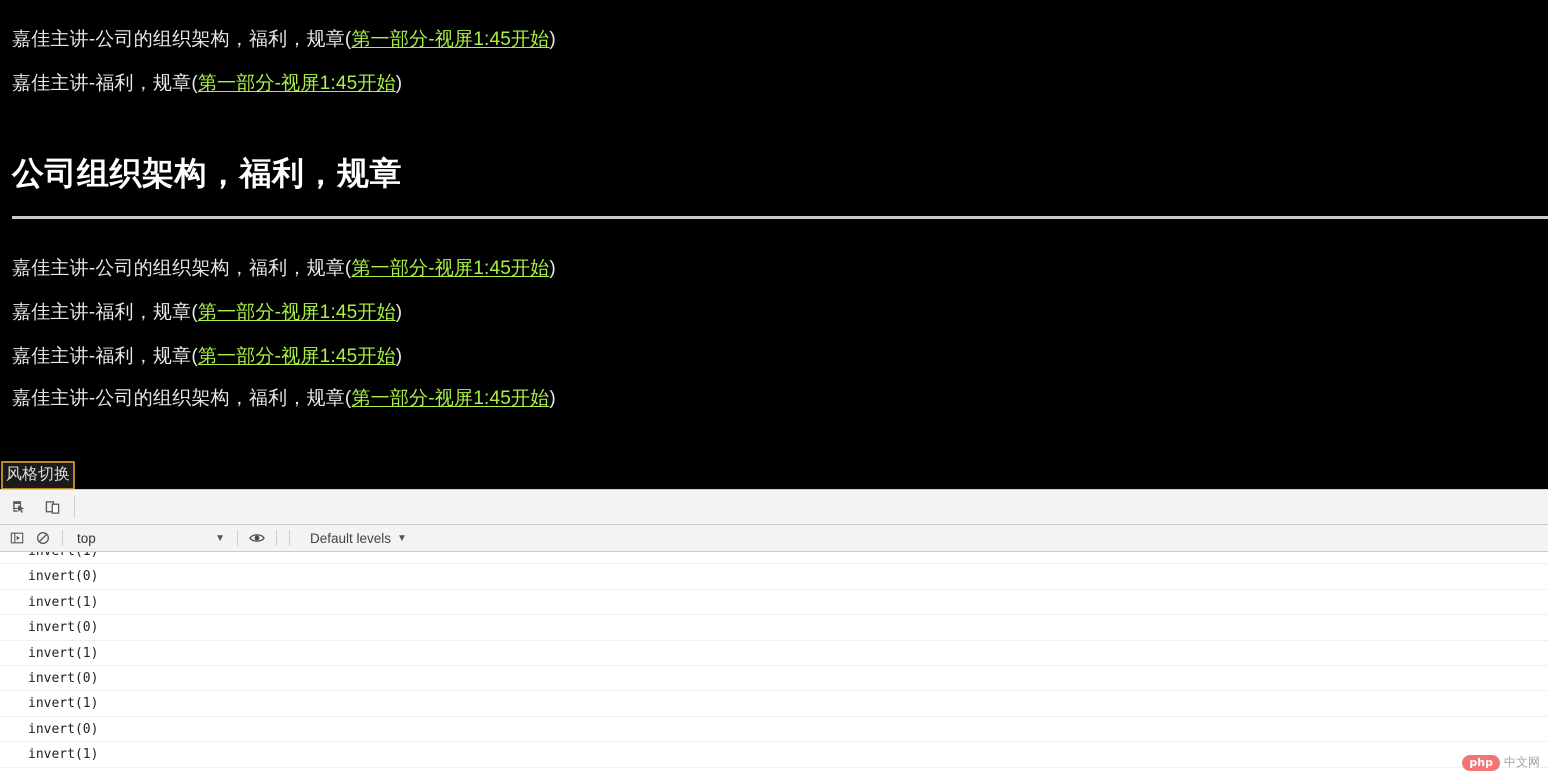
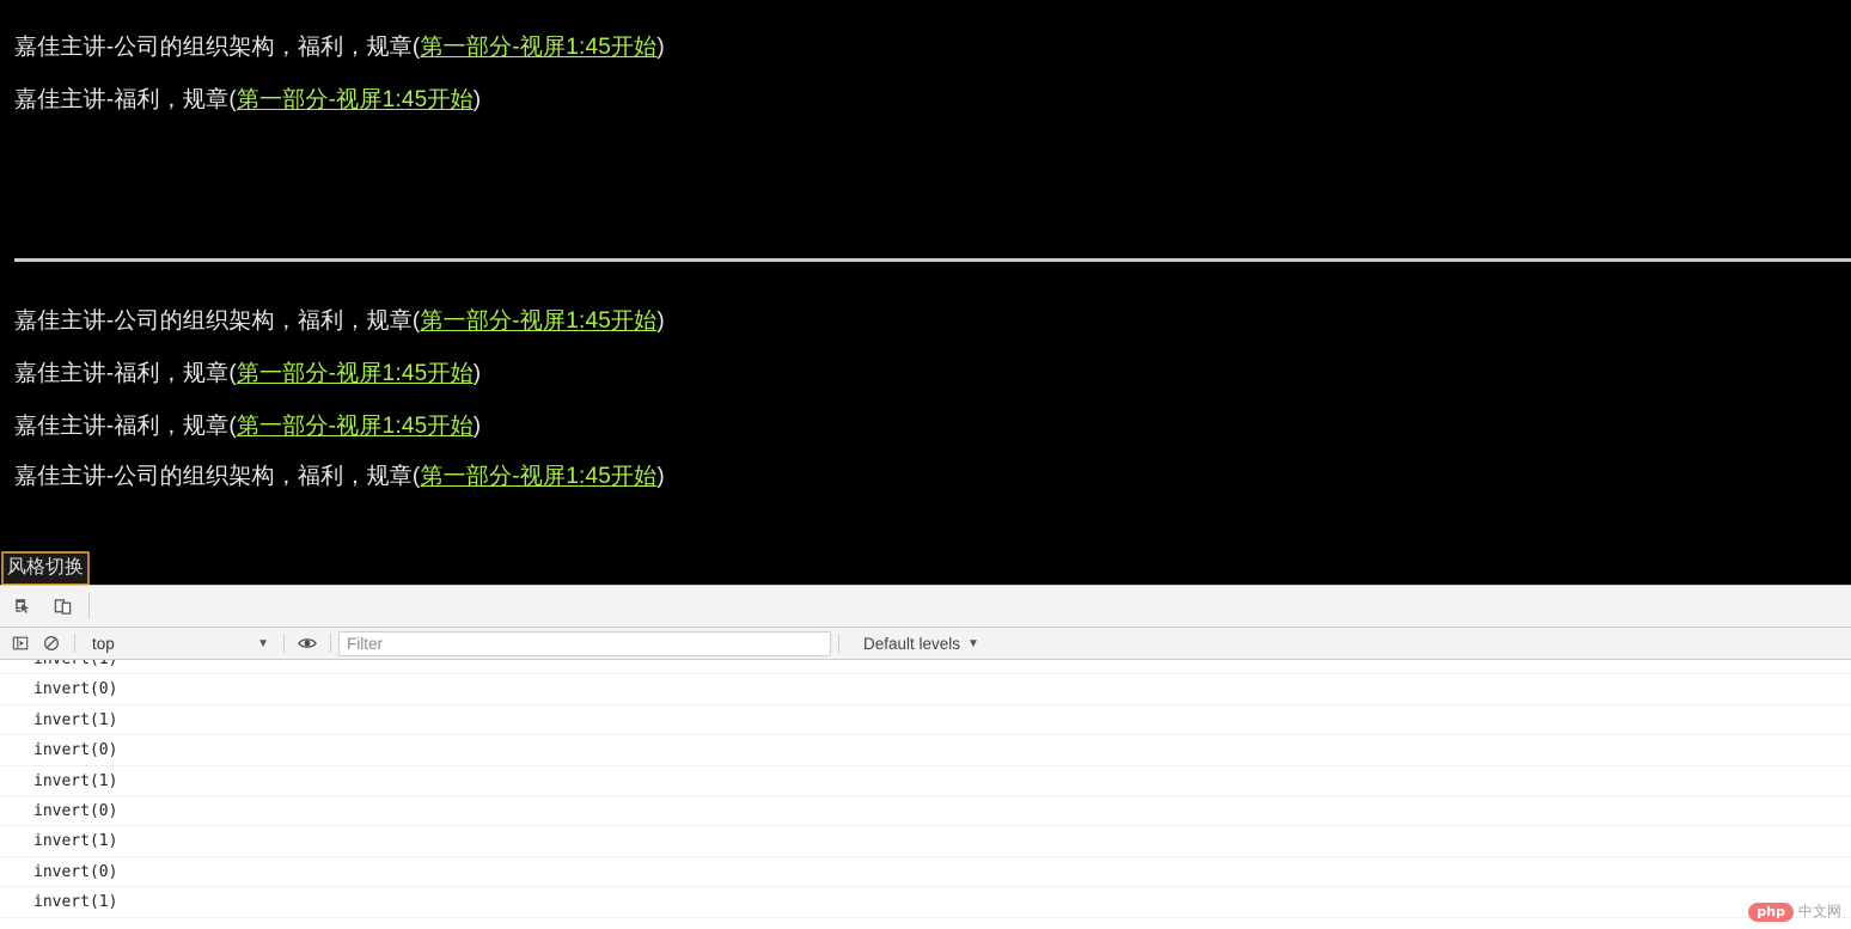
  嘉佳主讲-公司的组织架构，福利，规章(第一部分-视屏1:45开始)
  嘉佳主讲-福利，规章(第一部分-视屏1:45开始)
- 公司组织架构，福利，规章
  嘉佳主讲-公司的组织架构，福利，规章(第一部分-视屏1:45开始)
  嘉佳主讲-福利，规章(第一部分-视屏1:45开始)
  嘉佳主讲-福利，规章(第一部分-视屏1:45开始)
  嘉佳主讲-公司的组织架构，福利，规章(第一部分-视屏1:45开始)
  风格切换
  top
  ▼
+ Filter
  Default levels
  ▼
  invert(1)
  invert(0)
  invert(1)
  invert(0)
  invert(1)
  invert(0)
  invert(1)
  invert(0)
  invert(1)
  php
  中文网
